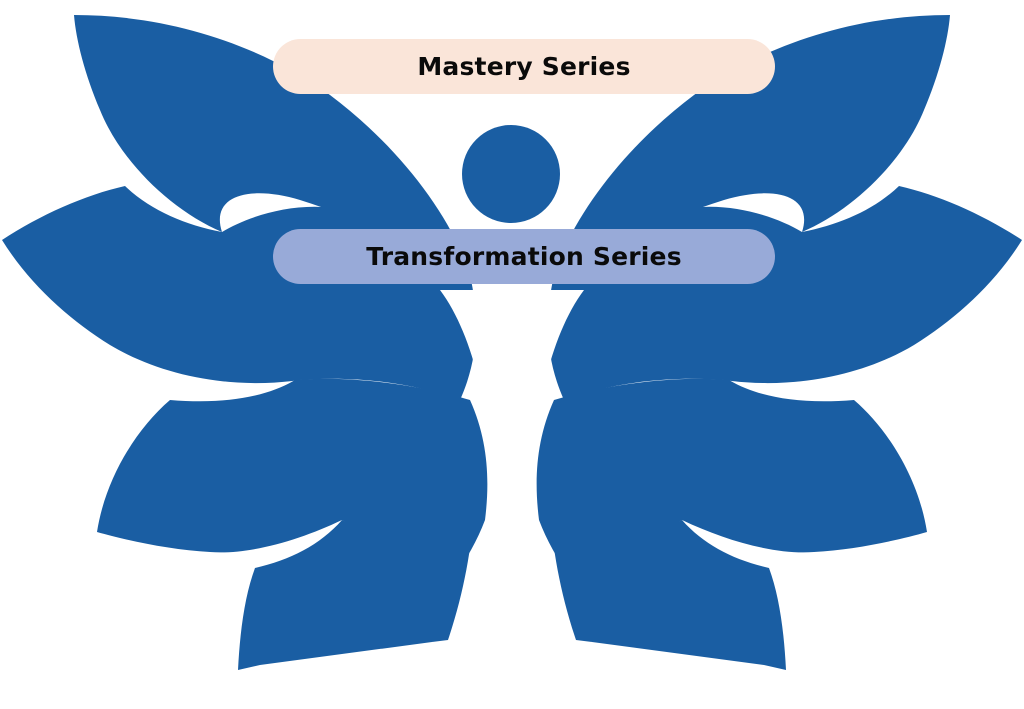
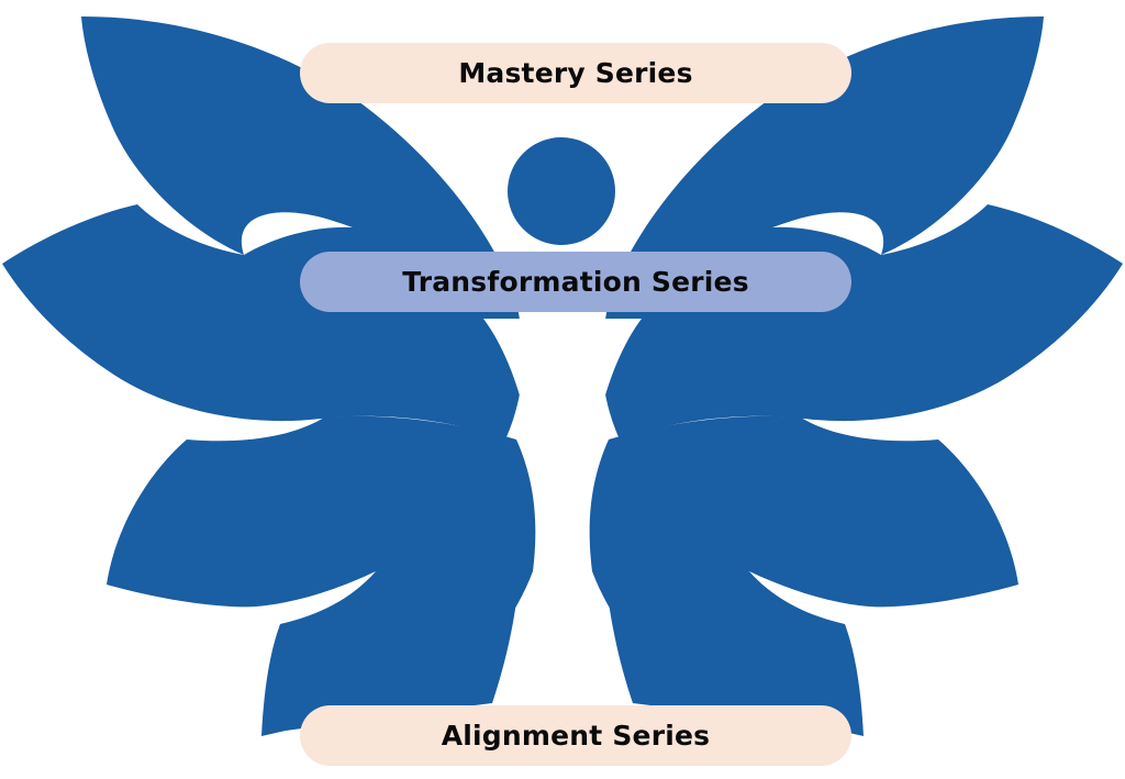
  Mastery Series
  Transformation Series
+ Alignment Series
